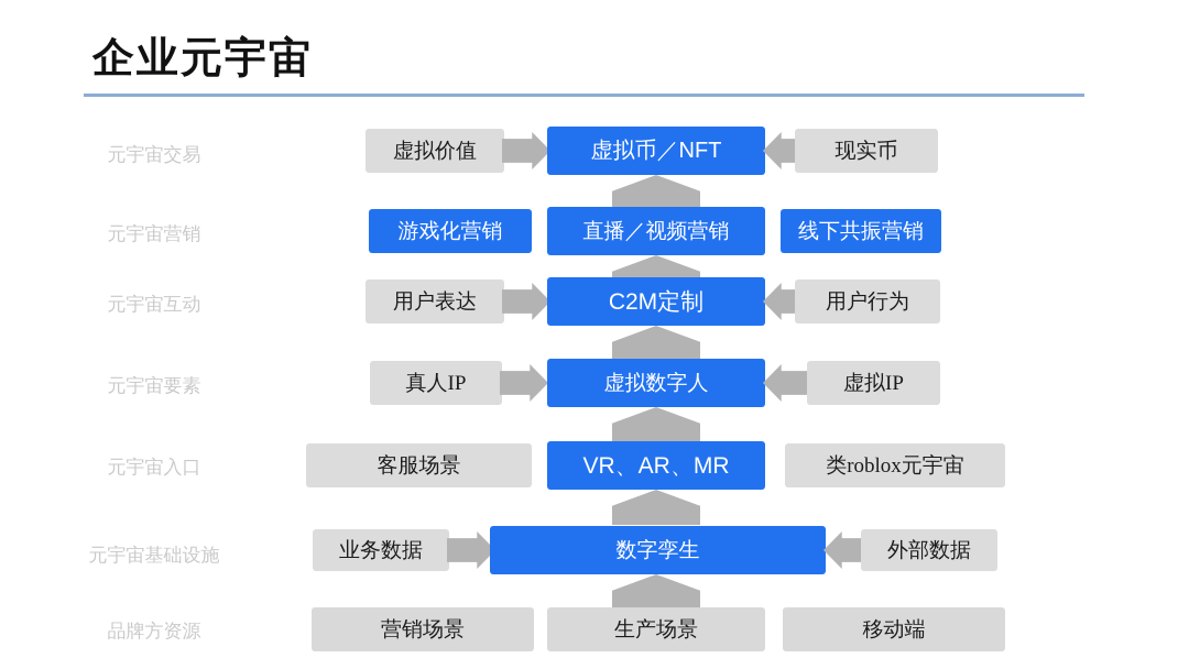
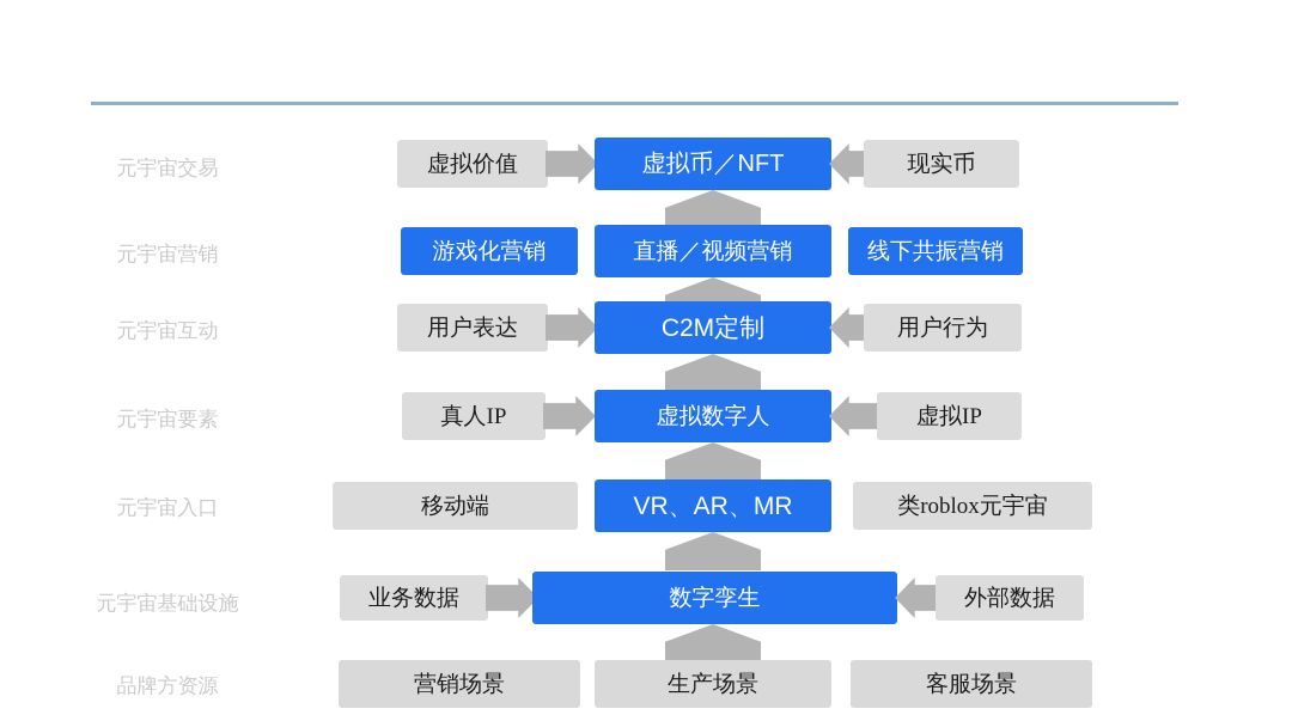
- 企业元宇宙
  元宇宙交易
  虚拟价值
  虚拟币／NFT
  现实币
  元宇宙营销
  游戏化营销
  直播／视频营销
  线下共振营销
  元宇宙互动
  用户表达
  C2M定制
  用户行为
  元宇宙要素
  真人IP
  虚拟数字人
  虚拟IP
  元宇宙入口
- 客服场景
+ 移动端
  VR、AR、MR
  类roblox元宇宙
  元宇宙基础设施
  业务数据
  数字孪生
  外部数据
  品牌方资源
  营销场景
  生产场景
- 移动端
+ 客服场景
